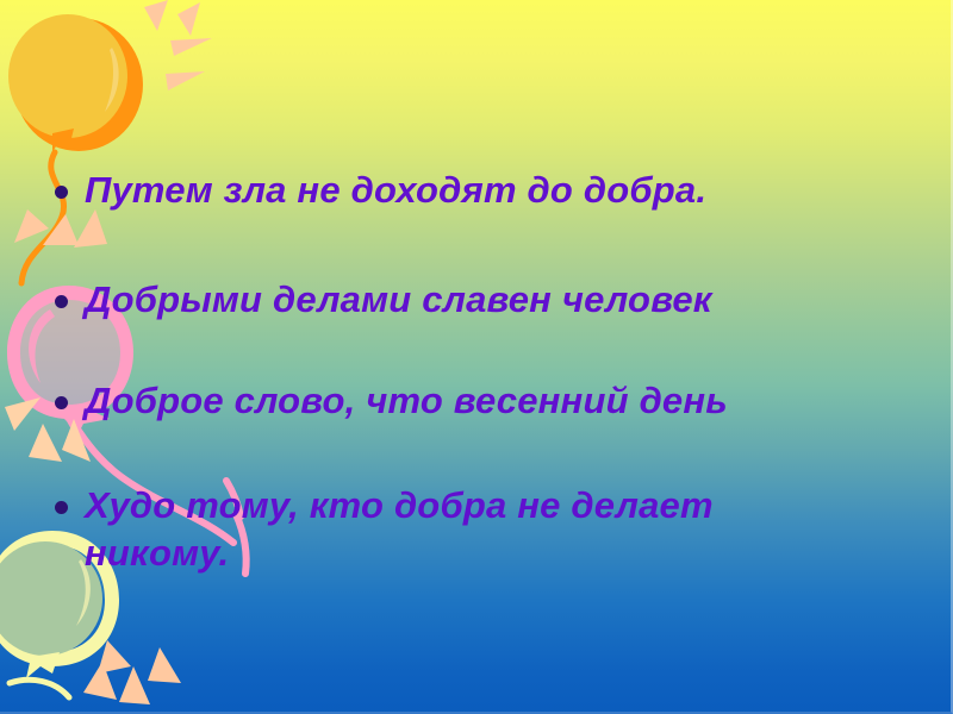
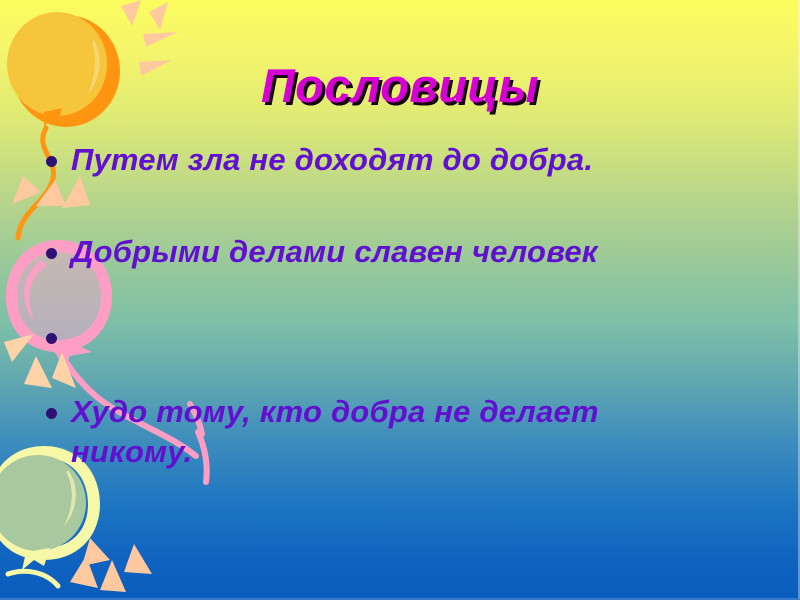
+ Пословицы
  Путем зла не доходят до добра.
  Добрыми делами славен человек
- Доброе слово, что весенний день
  Худо тому, кто добра не делает никому.
